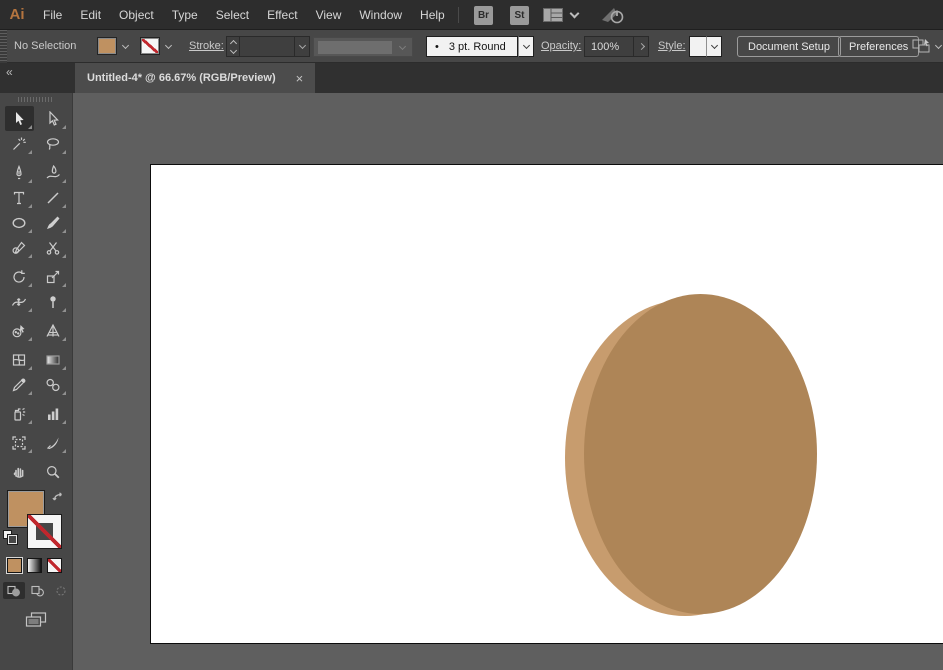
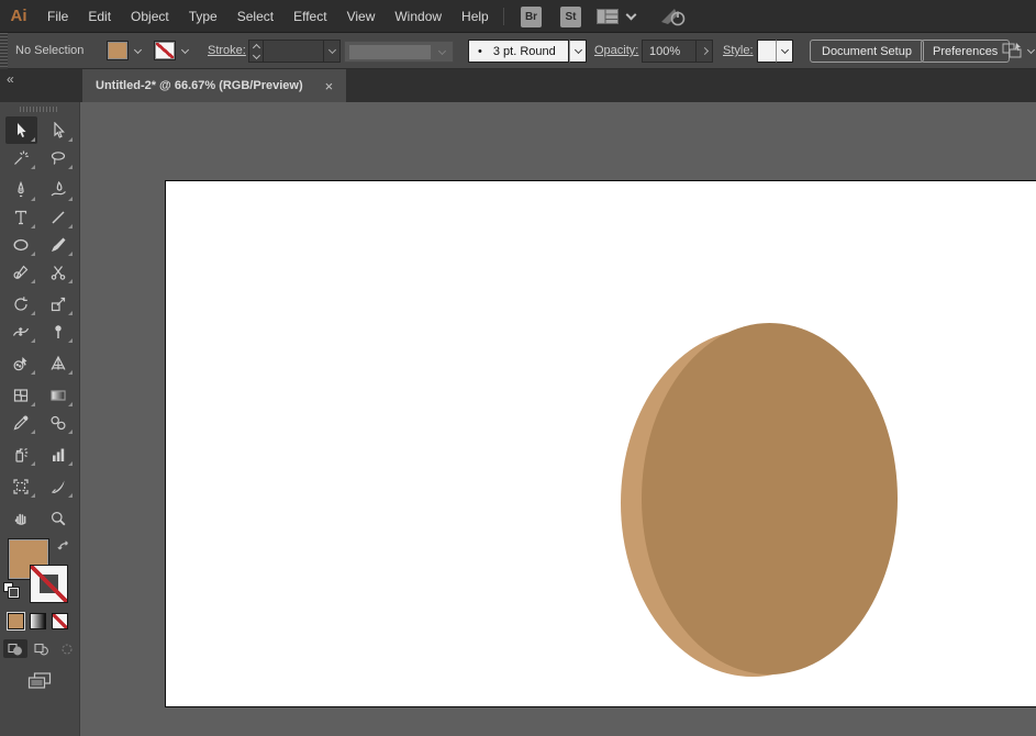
  Ai
  File
  Edit
  Object
  Type
  Select
  Effect
  View
  Window
  Help
  Br
  St
  No Selection
  Stroke:
  •
  3 pt. Round
  Opacity:
  100%
  Style:
  Document Setup
  Preferences
  «
- Untitled-4* @ 66.67% (RGB/Preview)
+ Untitled-2* @ 66.67% (RGB/Preview)
  ×
